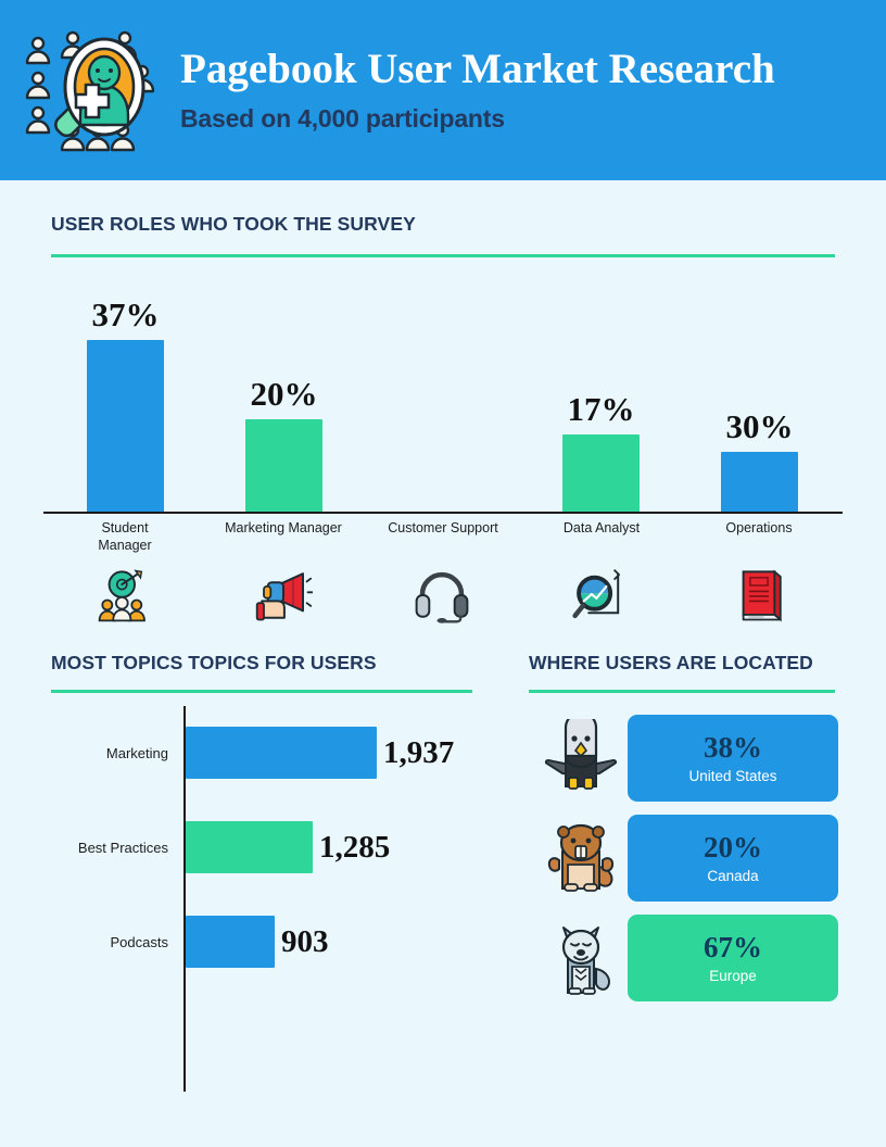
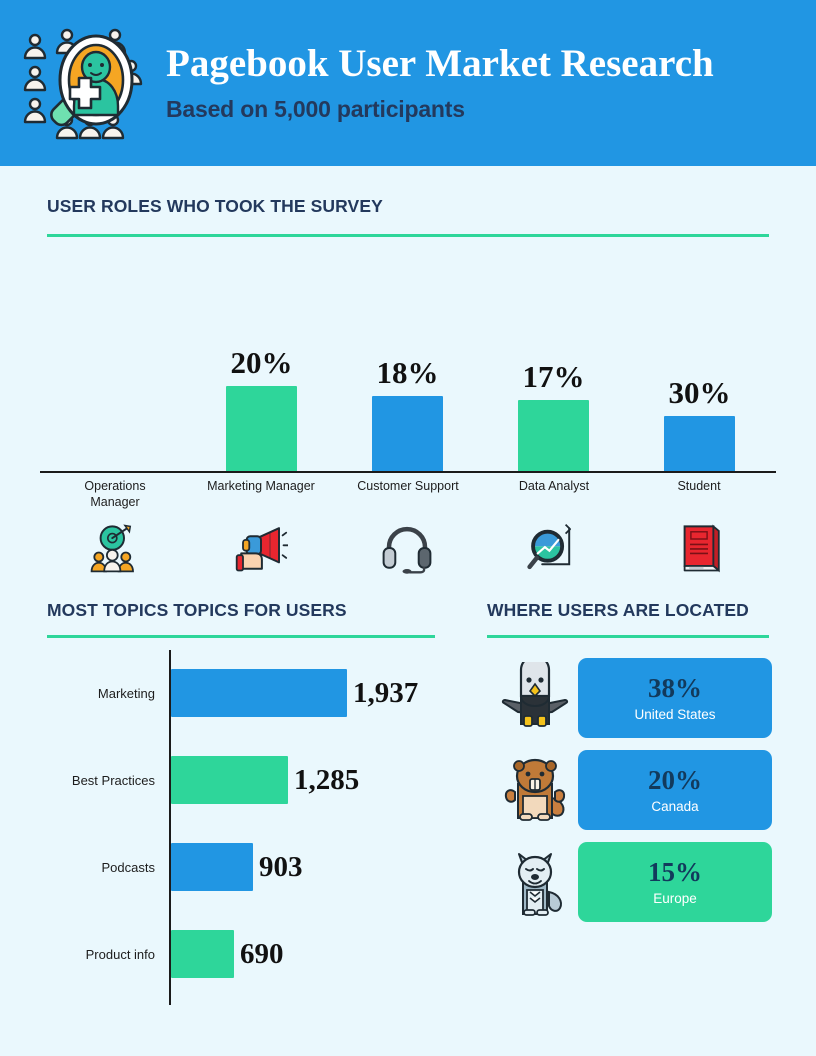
  Pagebook User Market Research
- Based on 4,000 participants
+ Based on 5,000 participants
  USER ROLES WHO TOOK THE SURVEY
- 37%
  20%
+ 18%
  17%
  30%
- Student
+ Operations
  Manager
  Marketing Manager
  Customer Support
  Data Analyst
- Operations
+ Student
  MOST TOPICS TOPICS FOR USERS
  Marketing
  1,937
  Best Practices
  1,285
  Podcasts
  903
+ Product info
+ 690
  WHERE USERS ARE LOCATED
  38%
  United States
  20%
  Canada
- 67%
+ 15%
  Europe
